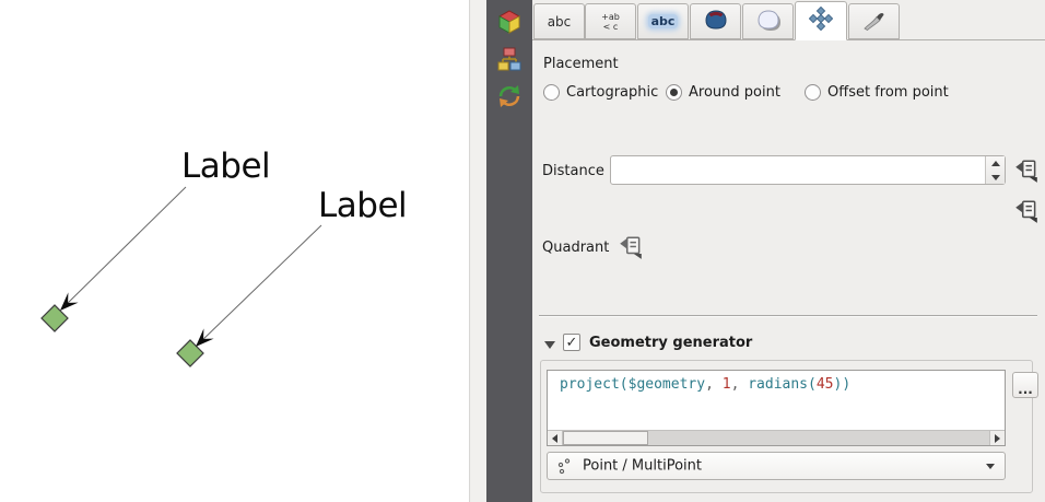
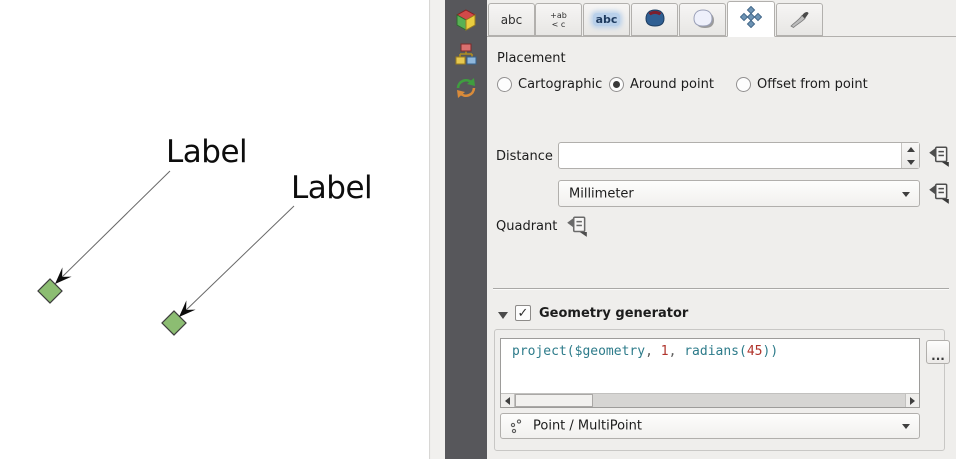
  Label
  Label
  abc
  +ab
  < c
  abc
  Placement
  Cartographic
  Around point
  Offset from point
  Distance
+ Millimeter
  Quadrant
  ✓
  Geometry generator
  project($geometry, 1, radians(45))
  ...
  Point / MultiPoint
